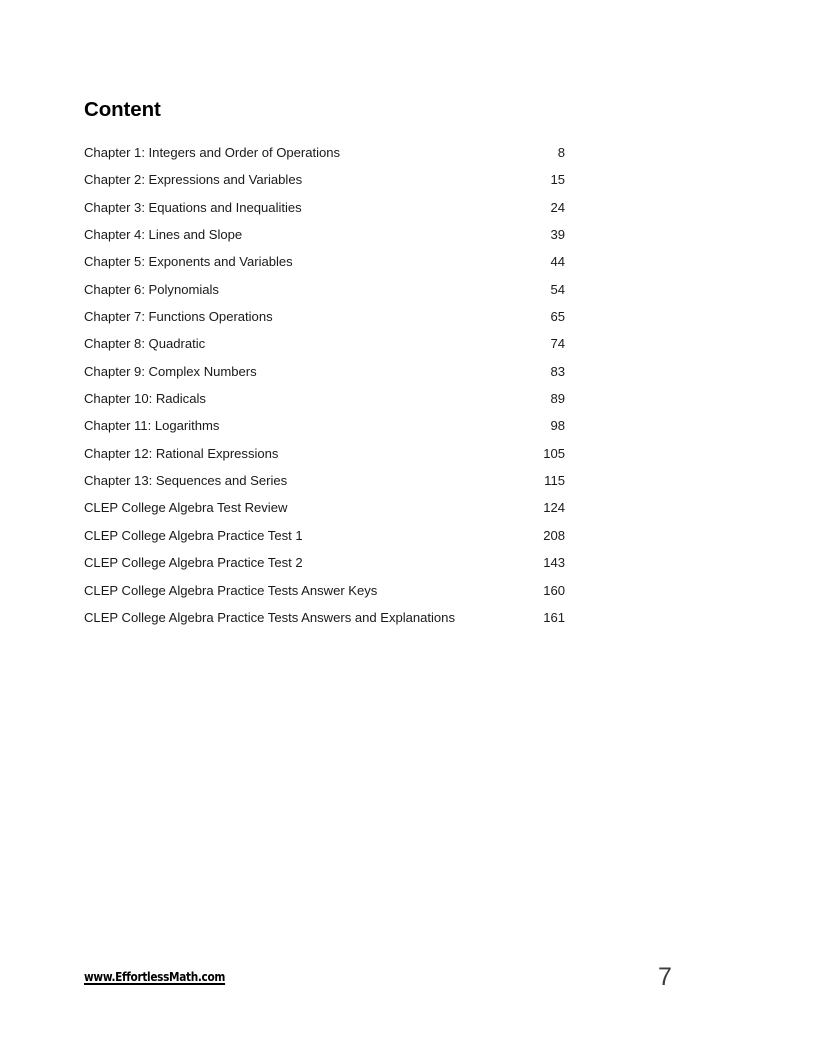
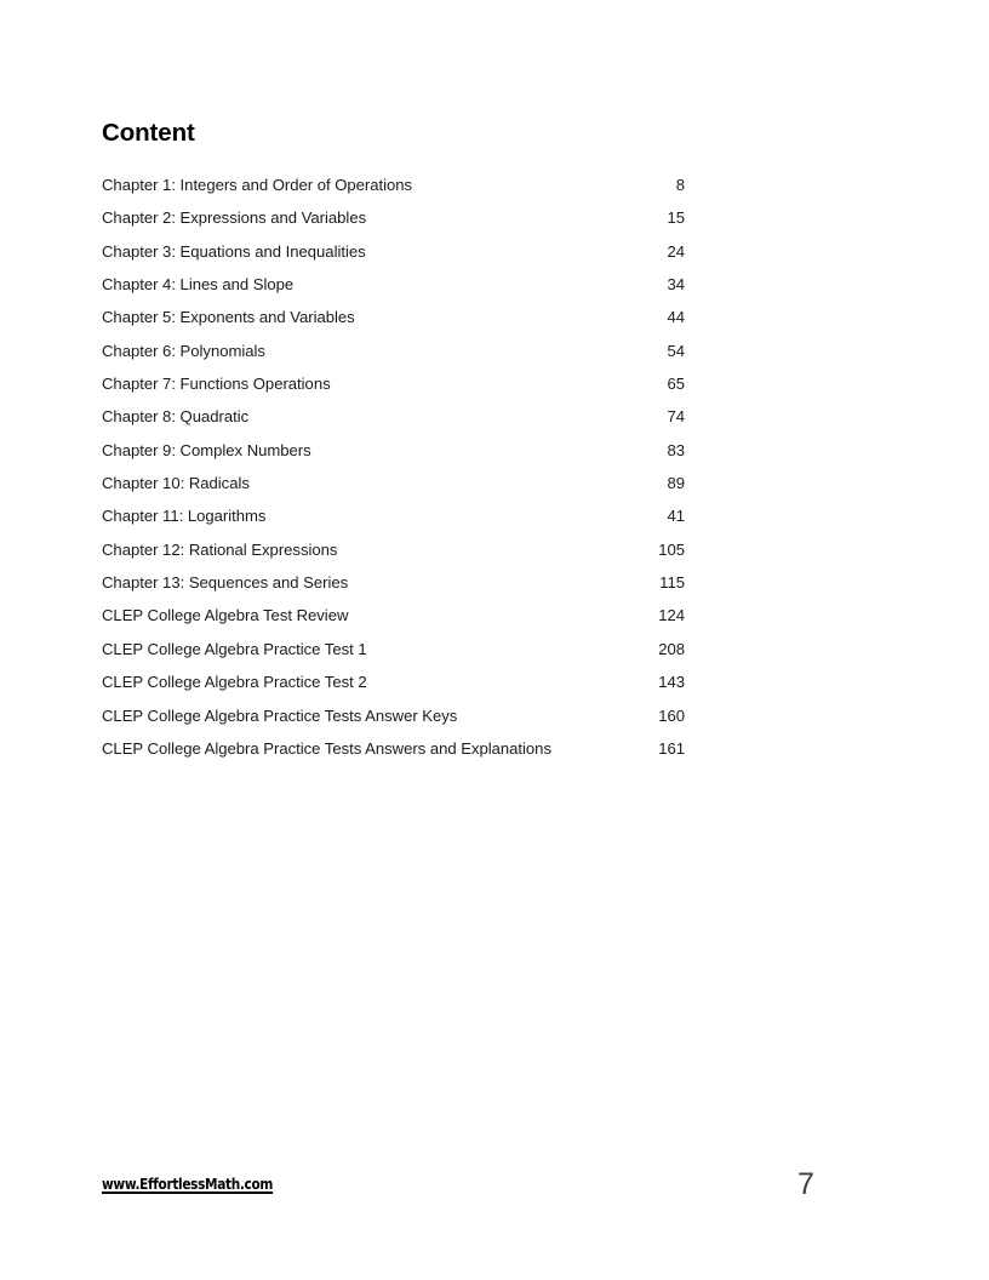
  Content
  Chapter 1: Integers and Order of Operations
  8
  Chapter 2: Expressions and Variables
  15
  Chapter 3: Equations and Inequalities
  24
  Chapter 4: Lines and Slope
- 39
+ 34
  Chapter 5: Exponents and Variables
  44
  Chapter 6: Polynomials
  54
  Chapter 7: Functions Operations
  65
  Chapter 8: Quadratic
  74
  Chapter 9: Complex Numbers
  83
  Chapter 10: Radicals
  89
  Chapter 11: Logarithms
- 98
+ 41
  Chapter 12: Rational Expressions
  105
  Chapter 13: Sequences and Series
  115
  CLEP College Algebra Test Review
  124
  CLEP College Algebra Practice Test 1
  208
  CLEP College Algebra Practice Test 2
  143
  CLEP College Algebra Practice Tests Answer Keys
  160
  CLEP College Algebra Practice Tests Answers and Explanations
  161
  www.EffortlessMath.com
  7
